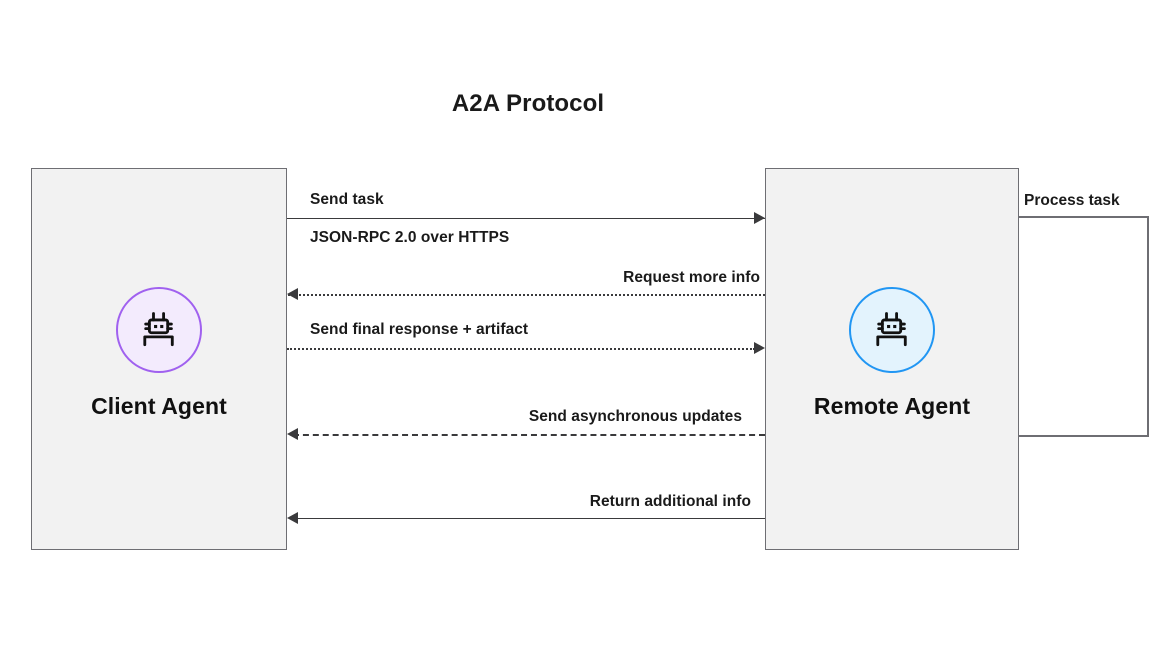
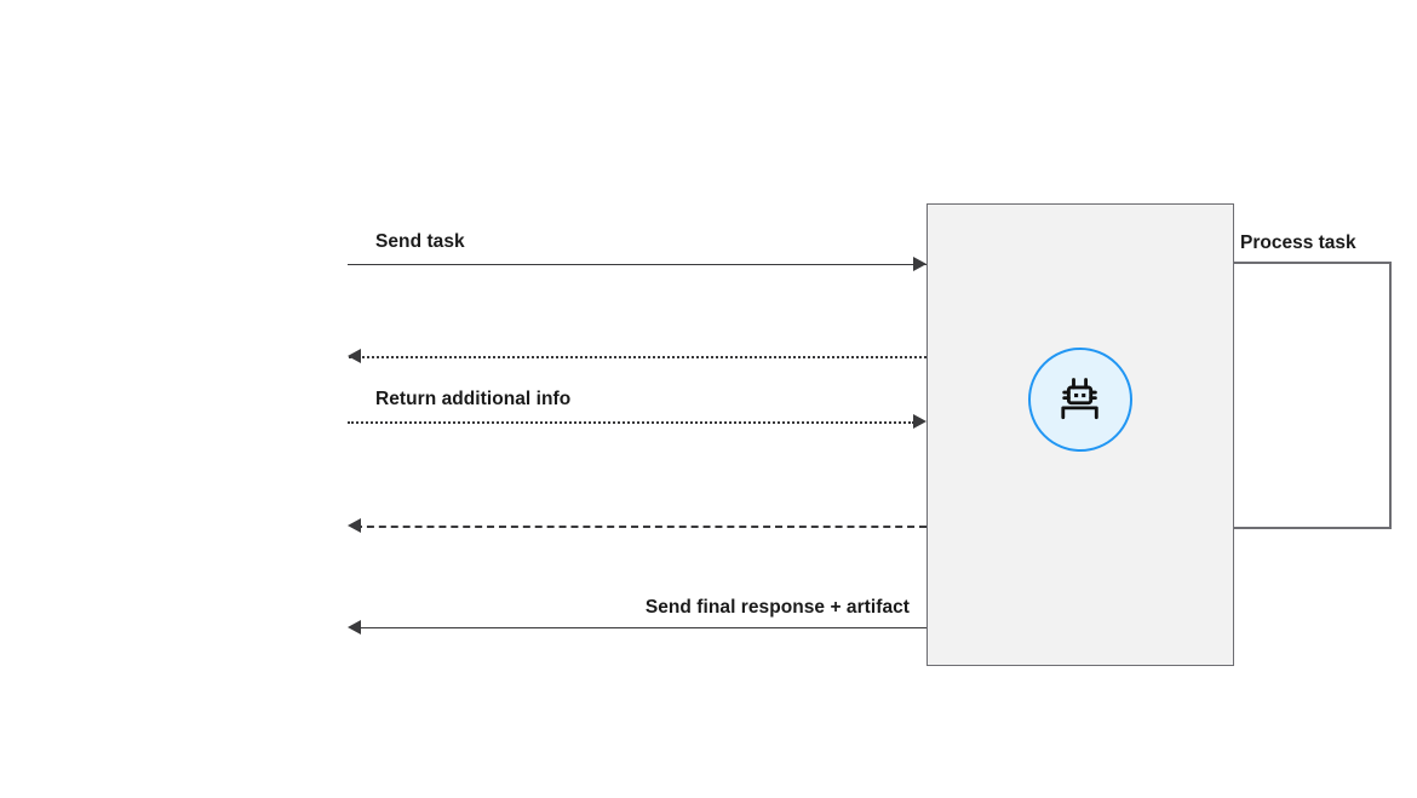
- A2A Protocol
- Client Agent
- Remote Agent
  Send task
- JSON-RPC 2.0 over HTTPS
- Request more info
- Send final response + artifact
+ Return additional info
- Send asynchronous updates
- Return additional info
+ Send final response + artifact
  Process task
